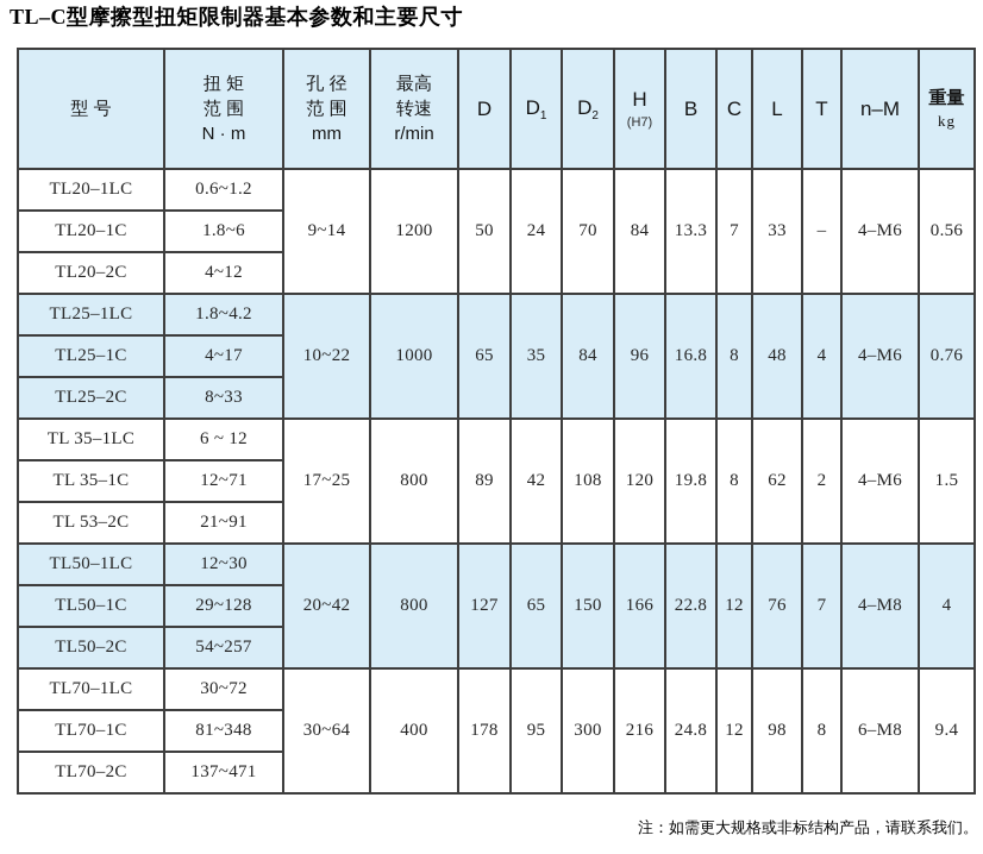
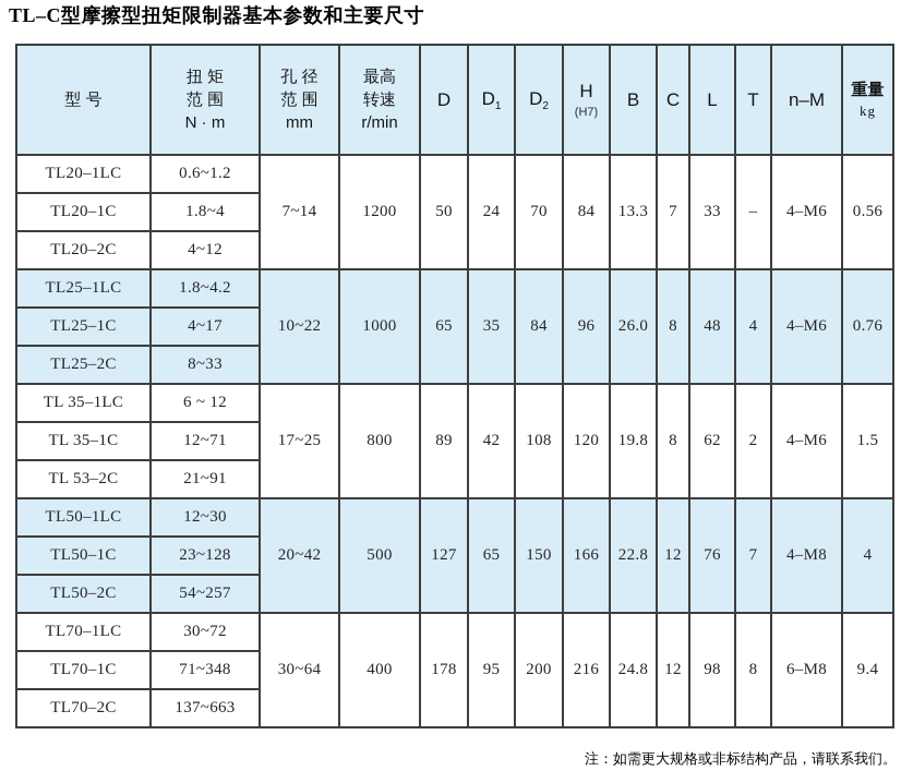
  TL–C型摩擦型扭矩限制器基本参数和主要尺寸
  型 号	扭 矩 范 围 N · m	孔 径 范 围 mm	最高 转速 r/min	D	D1	D2	H (H7)	B	C	L	T	n–M	重量 kg
- TL20–1LC	0.6~1.2	9~14	1200	50	24	70	84	13.3	7	33	–	4–M6	0.56
+ TL20–1LC	0.6~1.2	7~14	1200	50	24	70	84	13.3	7	33	–	4–M6	0.56
- TL20–1C	1.8~6
+ TL20–1C	1.8~4
  TL20–2C	4~12
- TL25–1LC	1.8~4.2	10~22	1000	65	35	84	96	16.8	8	48	4	4–M6	0.76
+ TL25–1LC	1.8~4.2	10~22	1000	65	35	84	96	26.0	8	48	4	4–M6	0.76
  TL25–1C	4~17
  TL25–2C	8~33
  TL 35–1LC	6 ~ 12	17~25	800	89	42	108	120	19.8	8	62	2	4–M6	1.5
  TL 35–1C	12~71
  TL 53–2C	21~91
- TL50–1LC	12~30	20~42	800	127	65	150	166	22.8	12	76	7	4–M8	4
+ TL50–1LC	12~30	20~42	500	127	65	150	166	22.8	12	76	7	4–M8	4
- TL50–1C	29~128
+ TL50–1C	23~128
  TL50–2C	54~257
- TL70–1LC	30~72	30~64	400	178	95	300	216	24.8	12	98	8	6–M8	9.4
+ TL70–1LC	30~72	30~64	400	178	95	200	216	24.8	12	98	8	6–M8	9.4
- TL70–1C	81~348
+ TL70–1C	71~348
- TL70–2C	137~471
+ TL70–2C	137~663
  注：如需更大规格或非标结构产品，请联系我们。
